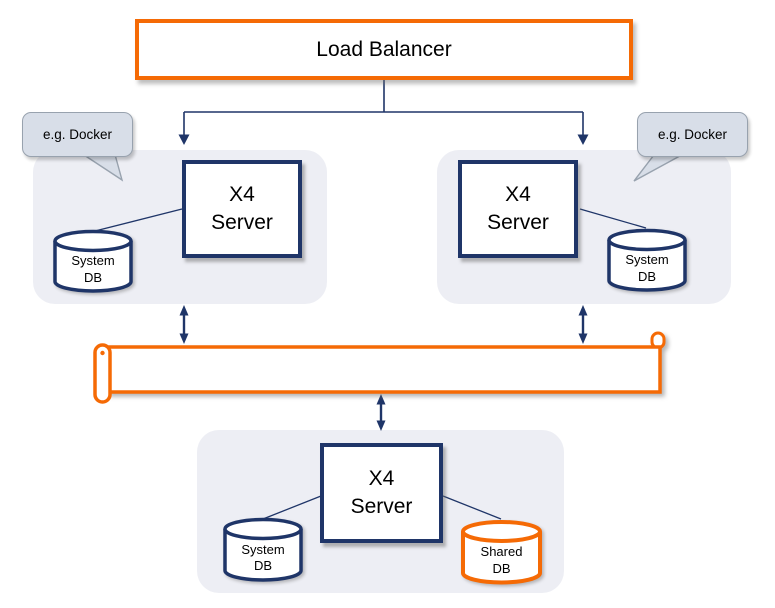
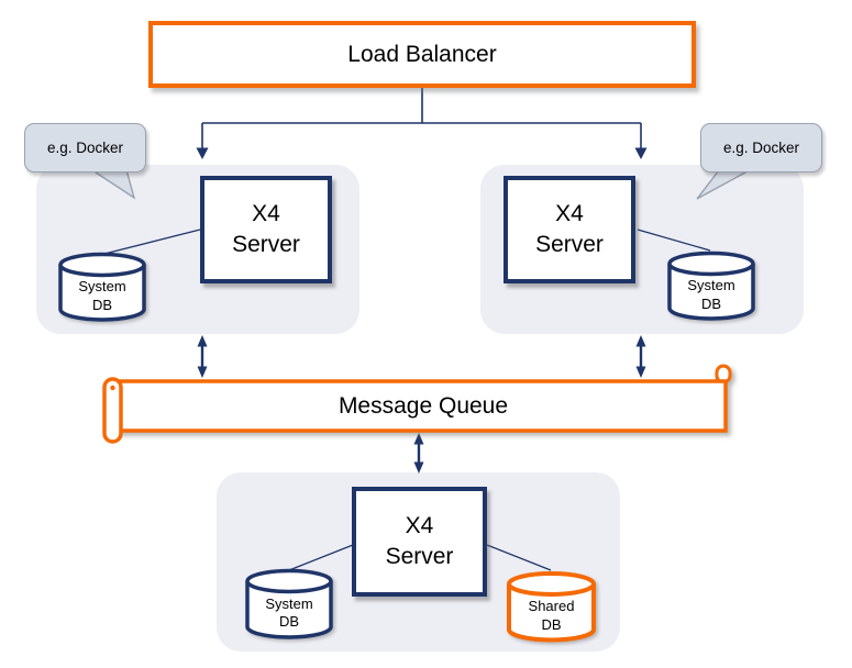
  Load Balancer
  e.g. Docker
  e.g. Docker
  X4
  Server
  X4
  Server
  X4
  Server
  System
  DB
  System
  DB
  System
  DB
  Shared
  DB
+ Message Queue
